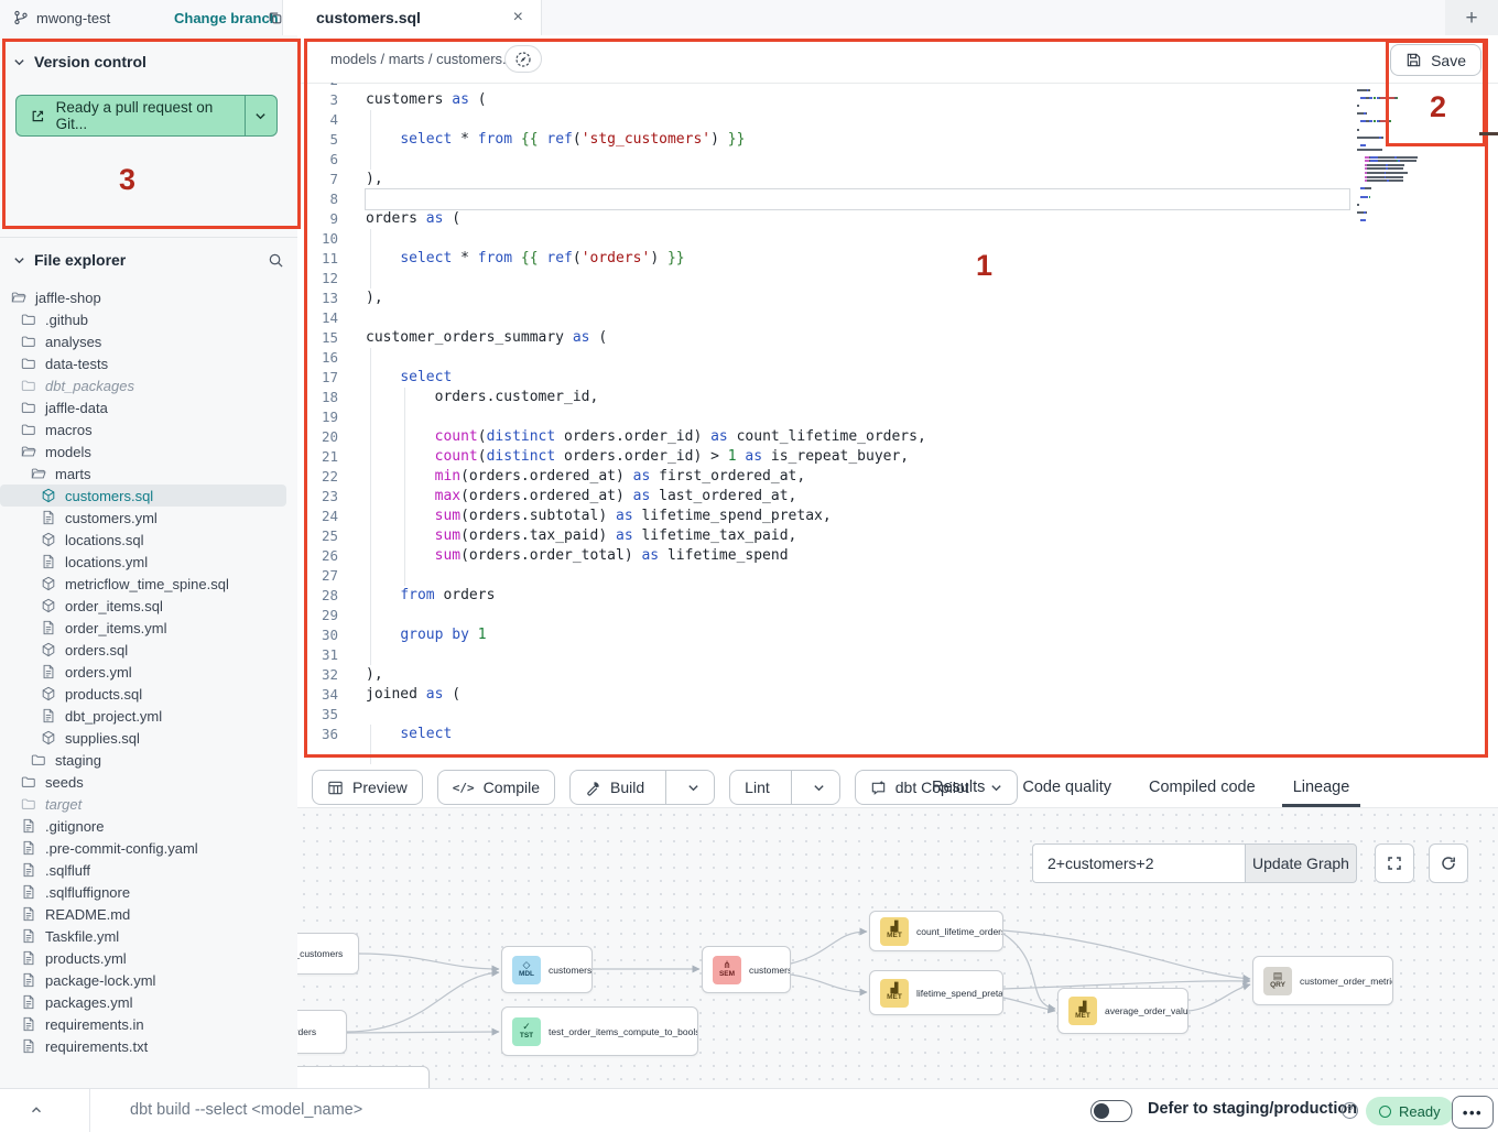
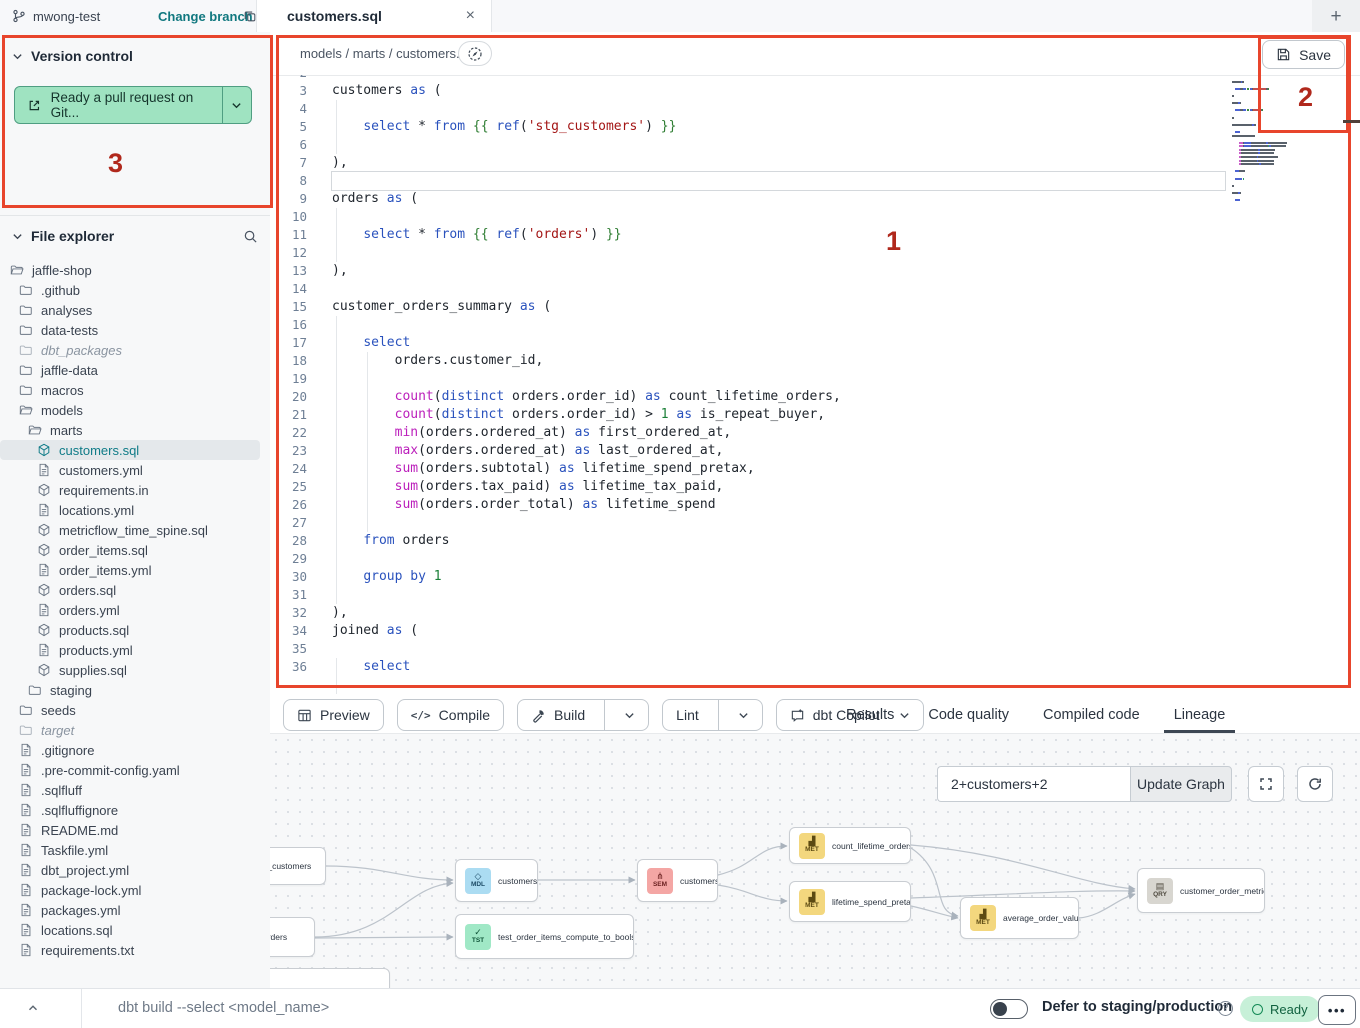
  mwong-test
  Change branch
  customers.sql
  ×
  +
  Version control
  Ready a pull request on Git...
  File explorer
  jaffle-shop
  .github
  analyses
  data-tests
  dbt_packages
  jaffle-data
  macros
  models
  marts
  customers.sql
  customers.yml
- locations.sql
+ requirements.in
  locations.yml
  metricflow_time_spine.sql
  order_items.sql
  order_items.yml
  orders.sql
  orders.yml
  products.sql
- dbt_project.yml
+ products.yml
  supplies.sql
  staging
  seeds
  target
  .gitignore
  .pre-commit-config.yaml
  .sqlfluff
  .sqlfluffignore
  README.md
  Taskfile.yml
- products.yml
+ dbt_project.yml
  package-lock.yml
  packages.yml
- requirements.in
+ locations.sql
  requirements.txt
  models / marts / customers
  Save
  3
  customers as (
  4
  5
  select * from {{ ref('stg_customers') }}
  6
  7
  ),
  8
  9
  orders as (
  10
  11
  select * from {{ ref('orders') }}
  12
  13
  ),
  14
  15
  customer_orders_summary as (
  16
  17
  select
  18
  orders.customer_id,
  19
  20
  count(distinct orders.order_id) as count_lifetime_orders,
  21
  count(distinct orders.order_id) > 1 as is_repeat_buyer,
  22
  min(orders.ordered_at) as first_ordered_at,
  23
  max(orders.ordered_at) as last_ordered_at,
  24
  sum(orders.subtotal) as lifetime_spend_pretax,
  25
  sum(orders.tax_paid) as lifetime_tax_paid,
  26
  sum(orders.order_total) as lifetime_spend
  27
  28
  from orders
  29
  30
  group by 1
  31
  32
  ),
  34
  joined as (
  35
  36
  select
  Preview
  </>
  Compile
  Build
  Lint
  dbt Copilot
  Results
  Code quality
  Compiled code
  Lineage
  _customers
  rders
  ◇
  customers
  ✓
  test_order_items_compute_to_bool
  ⋔
  customer
  ▟
  count_lifetime_order
  ▟
  lifetime_spend_preta
  ▟
  average_order_valu
  ▤
  customer_order_metri
  2+customers+2
  Update Graph
  dbt build --select <model_name>
  Defer to staging/production
  ?
  Ready
  •••
  1
  2
  3
